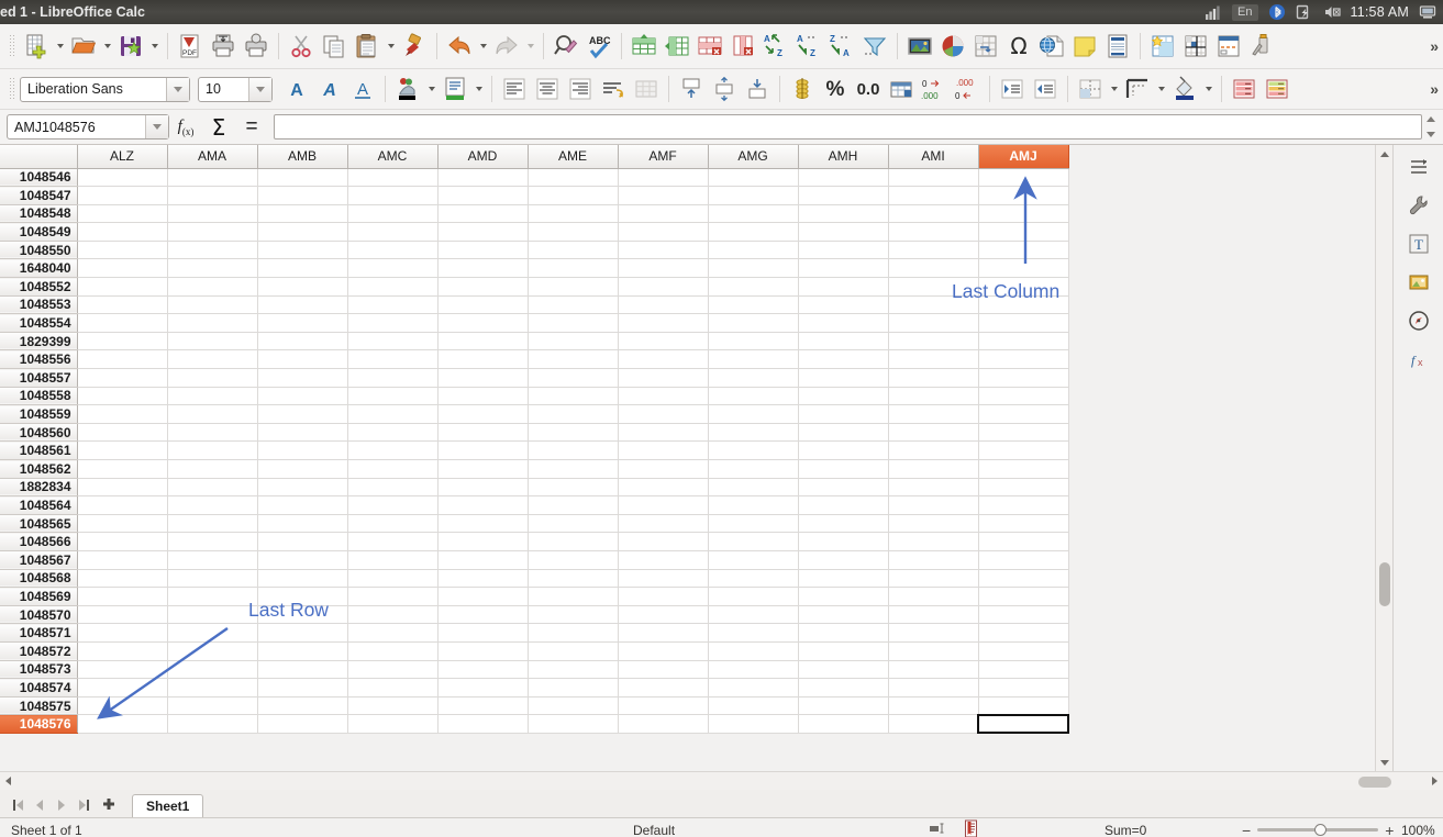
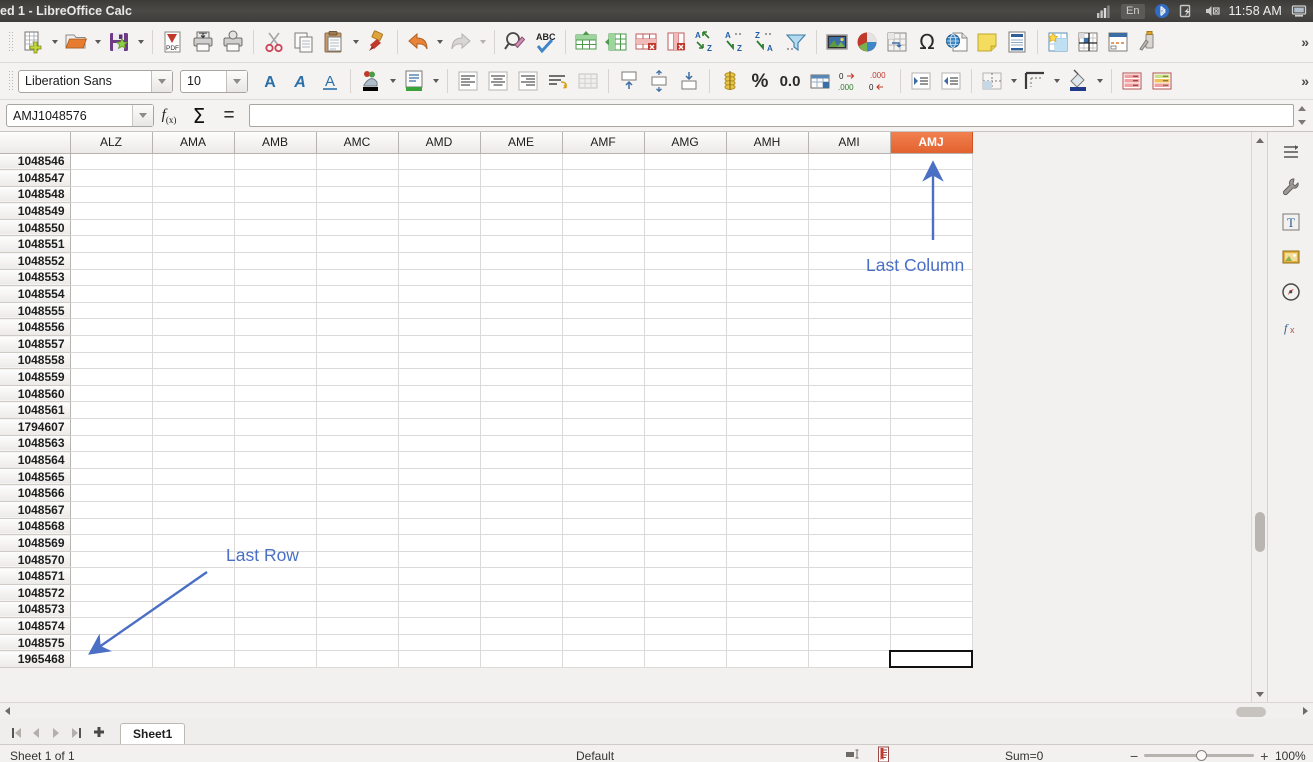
  ed 1 - LibreOffice Calc
  En
  11:58 AM
  ABC
  A
  Z
  A
  Z
  Z
  A
  Ω
  »
  Liberation Sans
  10
  A
  A
  A
  %
  0.0
  0
  .000
  .000
  0
  »
  AMJ1048576
  f(x)
  Σ
  =
  	ALZ	AMA	AMB	AMC	AMD	AME	AMF	AMG	AMH	AMI	AMJ
  1048546
  1048547
  1048548
  1048549
  1048550
- 1648040
+ 1048551
  1048552
  1048553
  1048554
- 1829399
+ 1048555
  1048556
  1048557
  1048558
  1048559
  1048560
  1048561
- 1048562
+ 1794607
- 1882834
+ 1048563
  1048564
  1048565
  1048566
  1048567
  1048568
  1048569
  1048570
  1048571
  1048572
  1048573
  1048574
  1048575
- 1048576
+ 1965468
  Last Column
  Last Row
  T
  f
  x
  Sheet1
  Sheet 1 of 1
  Default
  Sum=0
  −
  +
  100%
